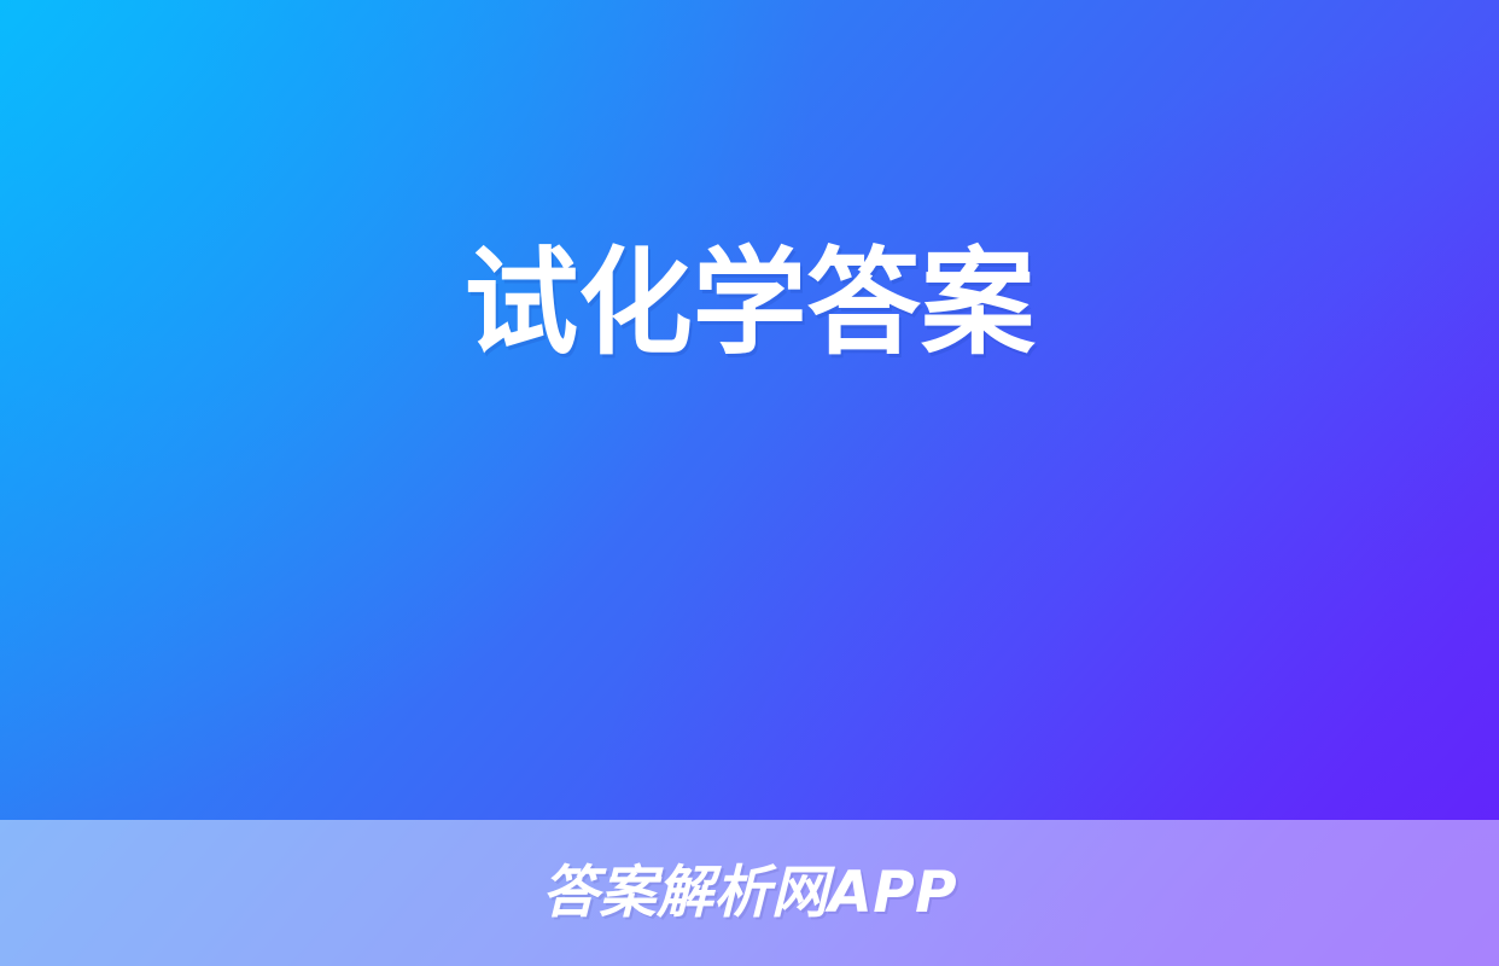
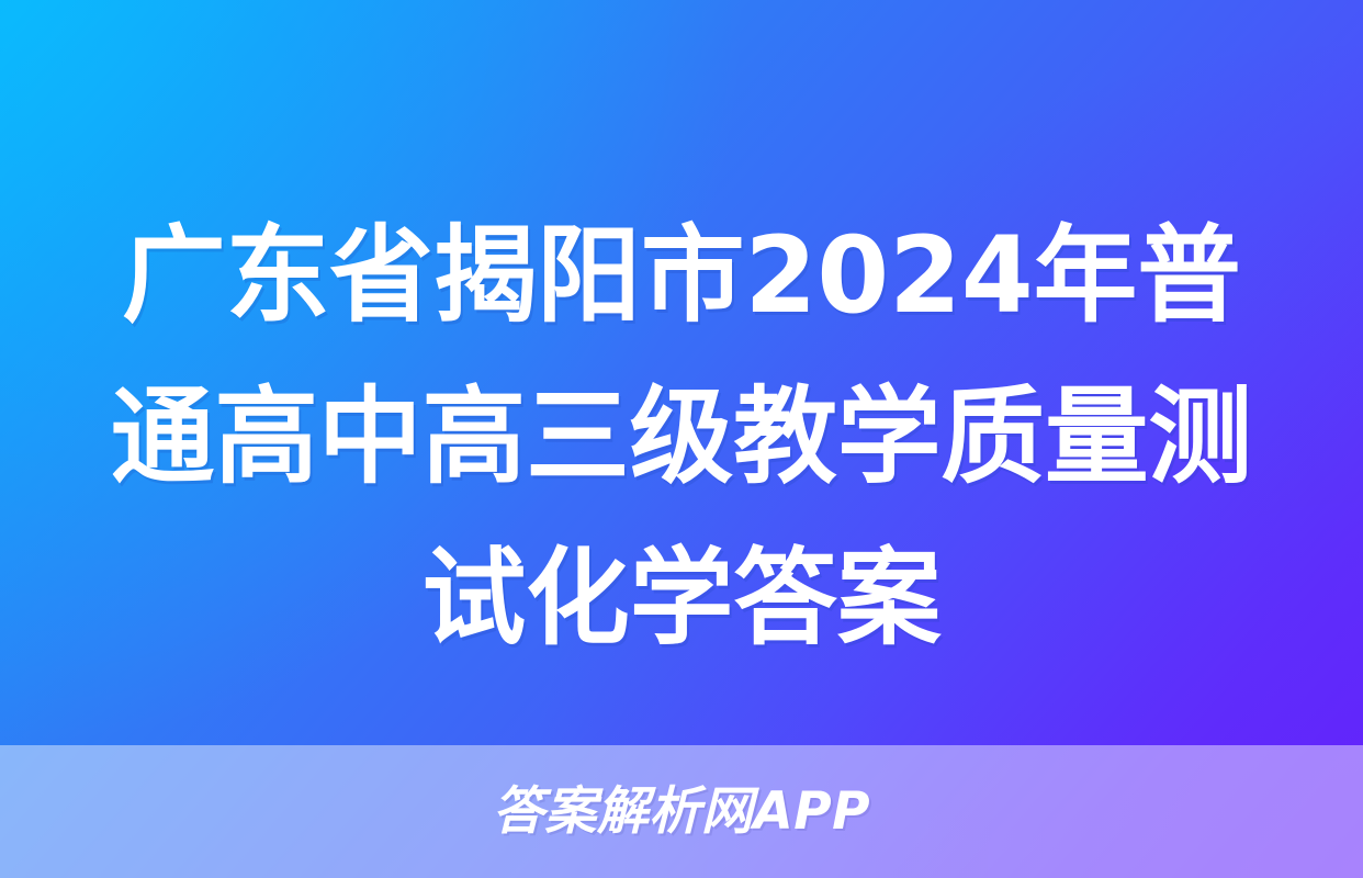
+ 广东省揭阳市2024年普
+ 通高中高三级教学质量测
  试化学答案
  答案解析网APP
